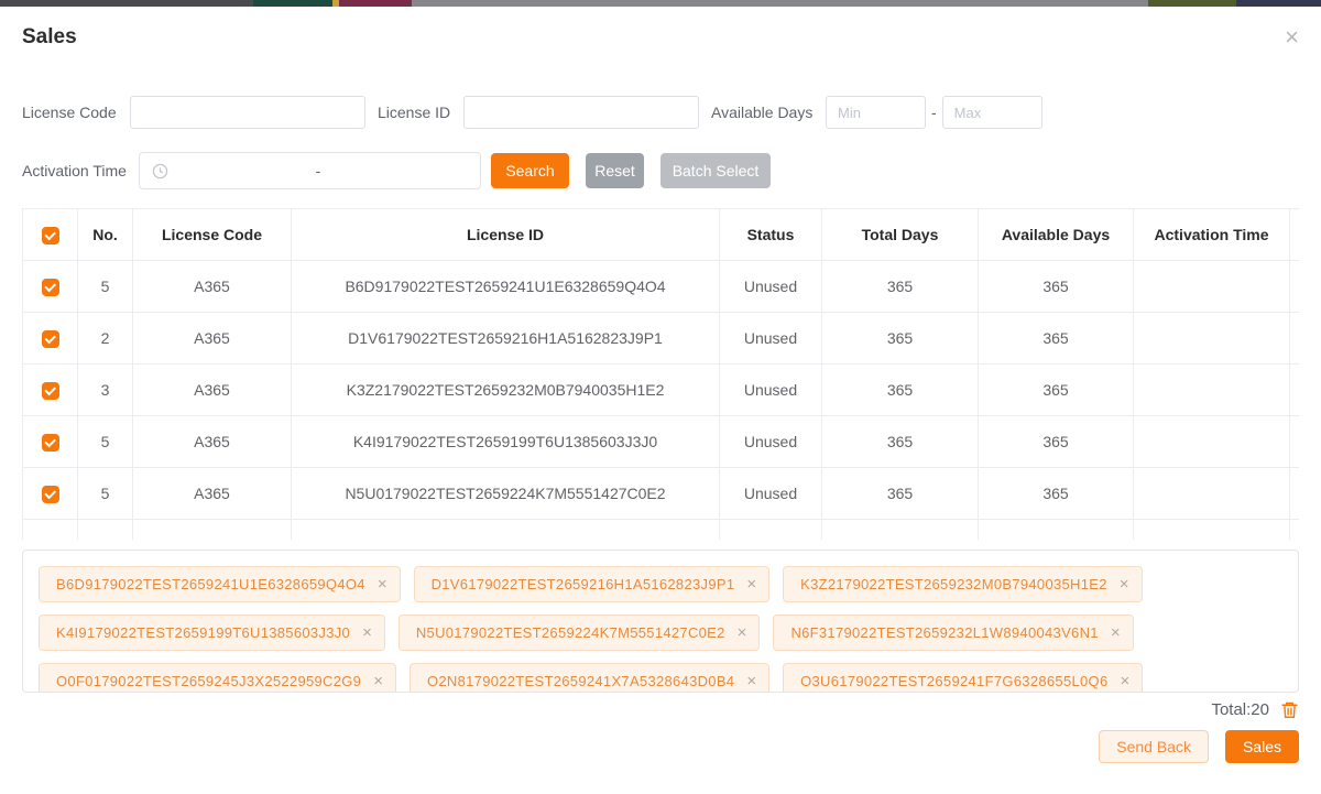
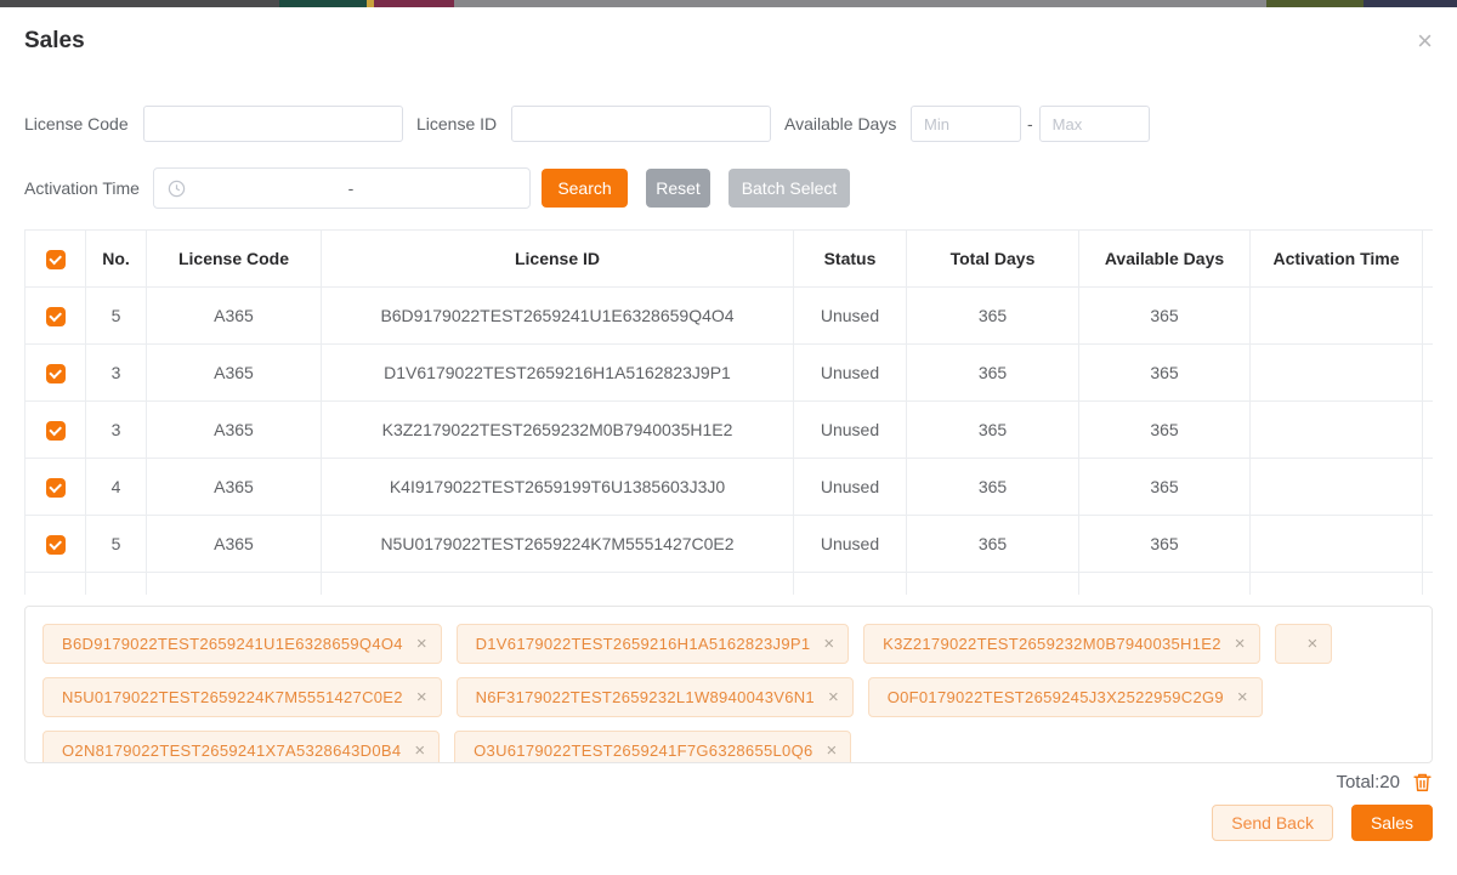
  ×
  Sales
  License Code
  License ID
  Available Days
  Min
  -
  Max
  Activation Time
  -
  Search
  Reset
  Batch Select
  	No.	License Code	License ID	Status	Total Days	Available Days	Activation Time
  	5	A365	B6D9179022TEST2659241U1E6328659Q4O4	Unused	365	365
- 	2	A365	D1V6179022TEST2659216H1A5162823J9P1	Unused	365	365
+ 	3	A365	D1V6179022TEST2659216H1A5162823J9P1	Unused	365	365
  	3	A365	K3Z2179022TEST2659232M0B7940035H1E2	Unused	365	365
- 	5	A365	K4I9179022TEST2659199T6U1385603J3J0	Unused	365	365
+ 	4	A365	K4I9179022TEST2659199T6U1385603J3J0	Unused	365	365
  	5	A365	N5U0179022TEST2659224K7M5551427C0E2	Unused	365	365
  B6D9179022TEST2659241U1E6328659Q4O4
  ×
  D1V6179022TEST2659216H1A5162823J9P1
  ×
  K3Z2179022TEST2659232M0B7940035H1E2
  ×
- K4I9179022TEST2659199T6U1385603J3J0
  ×
  N5U0179022TEST2659224K7M5551427C0E2
  ×
  N6F3179022TEST2659232L1W8940043V6N1
  ×
  O0F0179022TEST2659245J3X2522959C2G9
  ×
  O2N8179022TEST2659241X7A5328643D0B4
  ×
  O3U6179022TEST2659241F7G6328655L0Q6
  ×
  Total:20
  Send Back
  Sales
